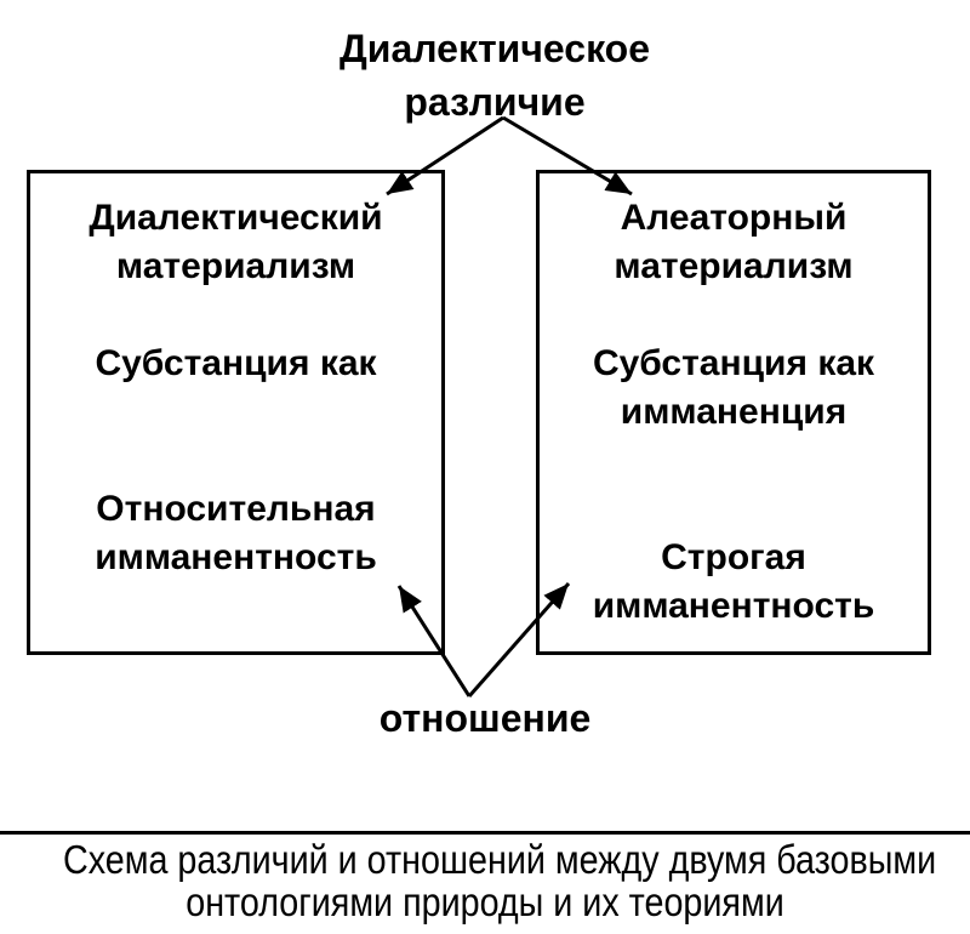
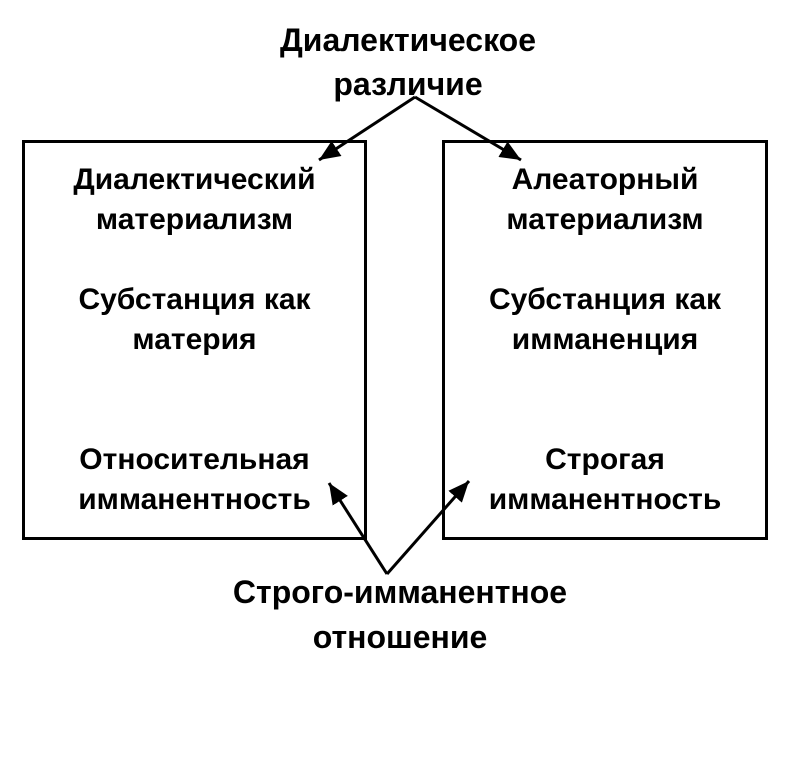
  Диалектическое
  различие
  Диалектический
  материализм
  Субстанция как
+ материя
  Относительная
  имманентность
  Алеаторный
  материализм
  Субстанция как
  имманенция
  Строгая
  имманентность
+ Строго-имманентное
  отношение
- Схема различий и отношений между двумя базовыми
- онтологиями природы и их теориями
